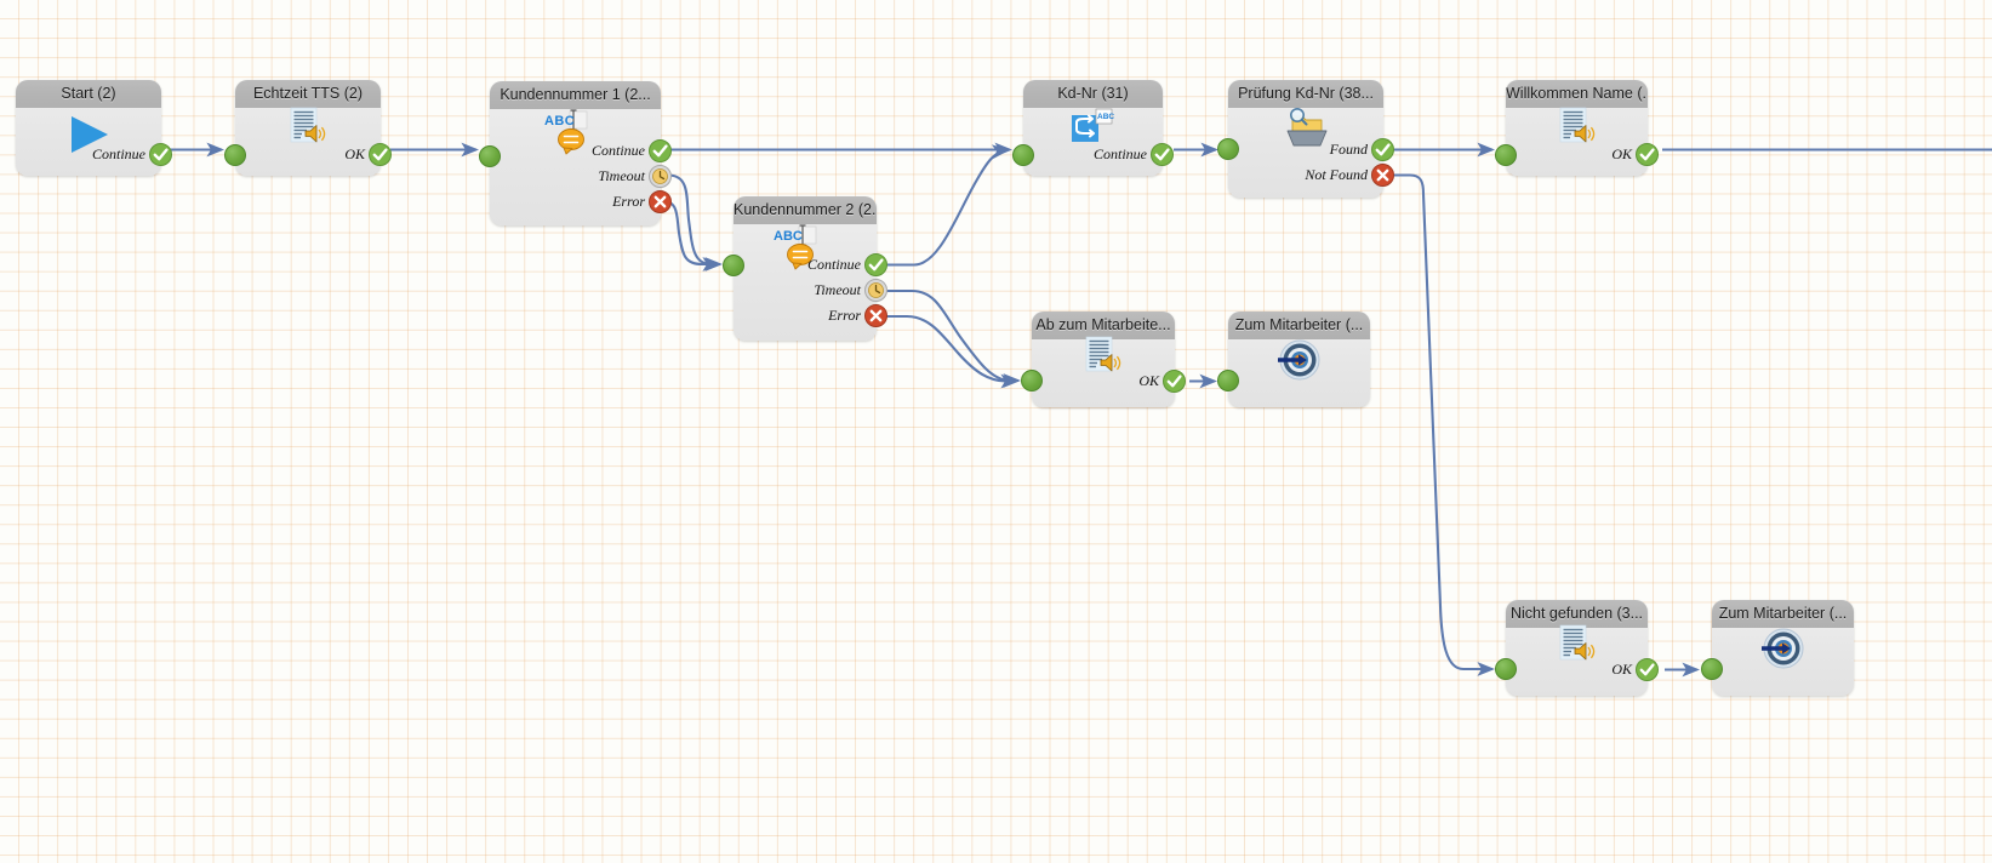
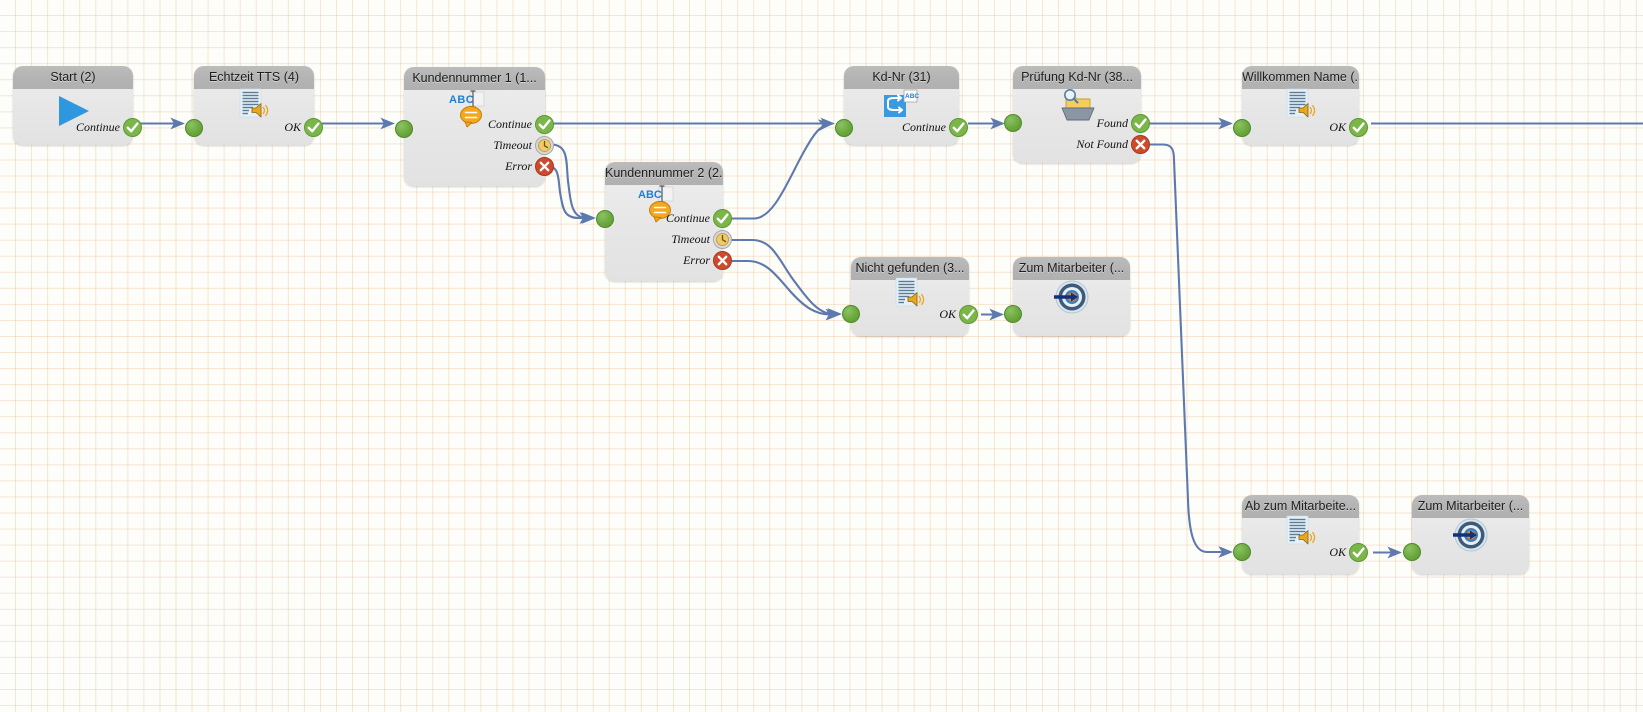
  Start (2)
  Continue
- Echtzeit TTS (2)
+ Echtzeit TTS (4)
  OK
- Kundennummer 1 (2...
+ Kundennummer 1 (1...
  ABC
  Continue
  Timeout
  Error
  Kundennummer 2 (2.
  ABC
  Continue
  Timeout
  Error
  Kd-Nr (31)
  Continue
  Prüfung Kd-Nr (38...
  Found
  Not Found
  Willkommen Name (.
  OK
- Ab zum Mitarbeite...
+ Nicht gefunden (3...
  OK
  Zum Mitarbeiter (...
- Nicht gefunden (3...
+ Ab zum Mitarbeite...
  OK
  Zum Mitarbeiter (...
